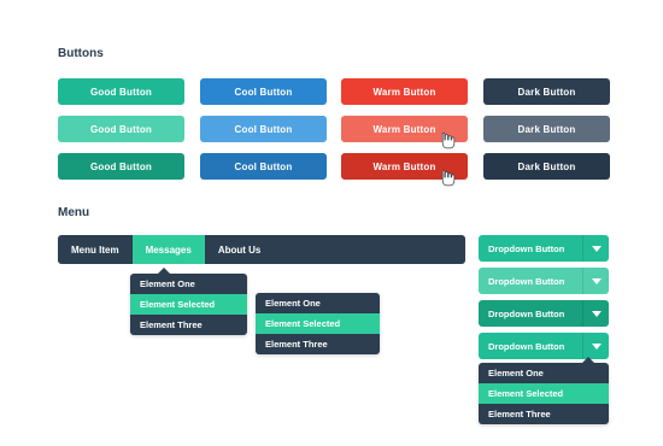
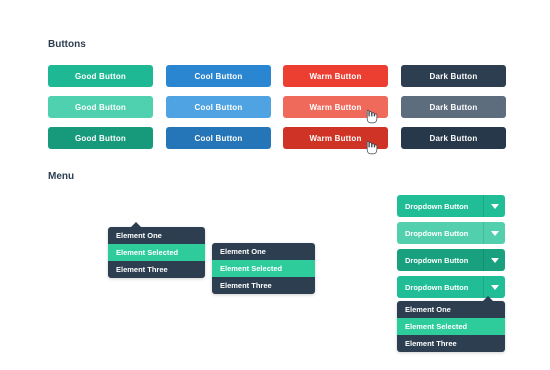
  Buttons
  Good Button
  Cool Button
  Warm Button
  Dark Button
  Good Button
  Cool Button
  Warm Button
  Dark Button
  Good Button
  Cool Button
  Warm Button
  Dark Button
  Menu
- Menu Item
- Messages
- About Us
  Element One
  Element Selected
  Element Three
  Element One
  Element Selected
  Element Three
  Dropdown Button
  Dropdown Button
  Dropdown Button
  Dropdown Button
  Element One
  Element Selected
  Element Three
